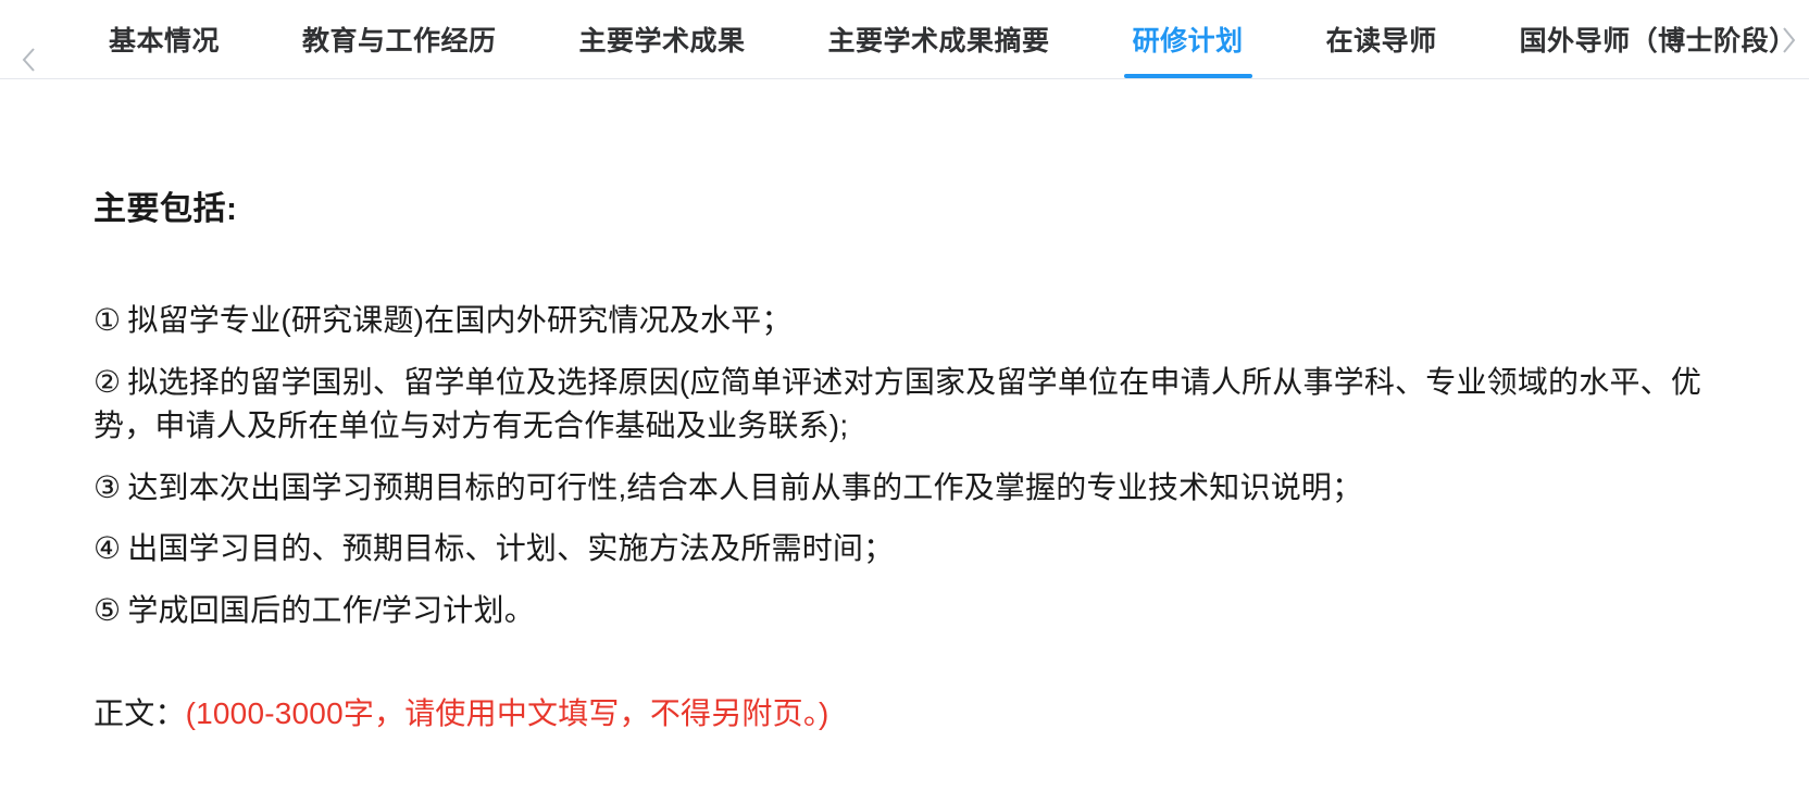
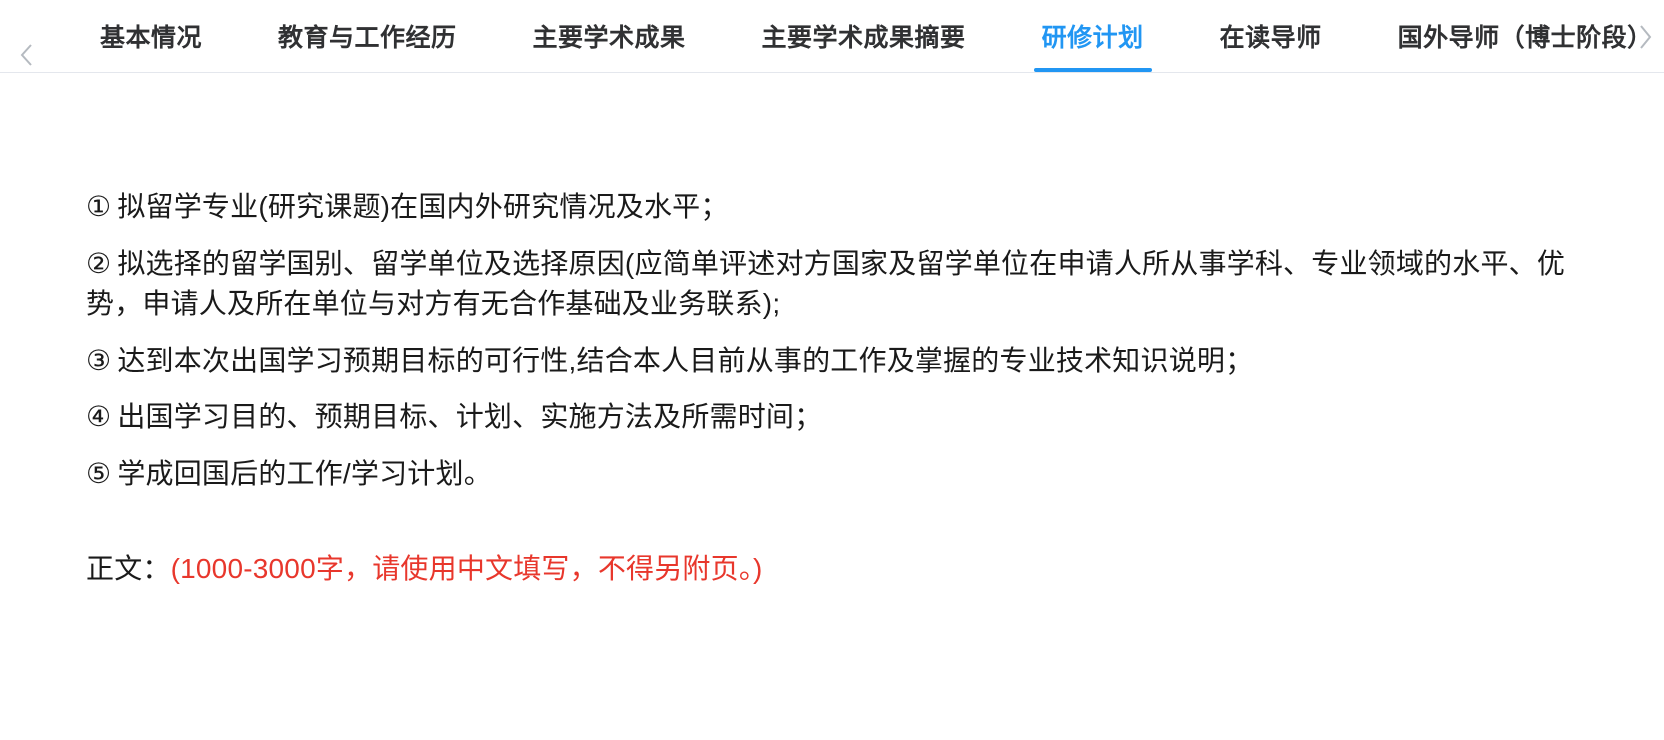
  基本情况
  教育与工作经历
  主要学术成果
  主要学术成果摘要
  研修计划
  在读导师
  国外导师（博士阶段）
- 主要包括:
  ① 拟留学专业(研究课题)在国内外研究情况及水平；
  ② 拟选择的留学国别、留学单位及选择原因(应简单评述对方国家及留学单位在申请人所从事学科、专业领域的水平、优势，申请人及所在单位与对方有无合作基础及业务联系);
  ③ 达到本次出国学习预期目标的可行性,结合本人目前从事的工作及掌握的专业技术知识说明；
  ④ 出国学习目的、预期目标、计划、实施方法及所需时间；
  ⑤ 学成回国后的工作/学习计划。
  正文：(1000-3000字，请使用中文填写，不得另附页。)
